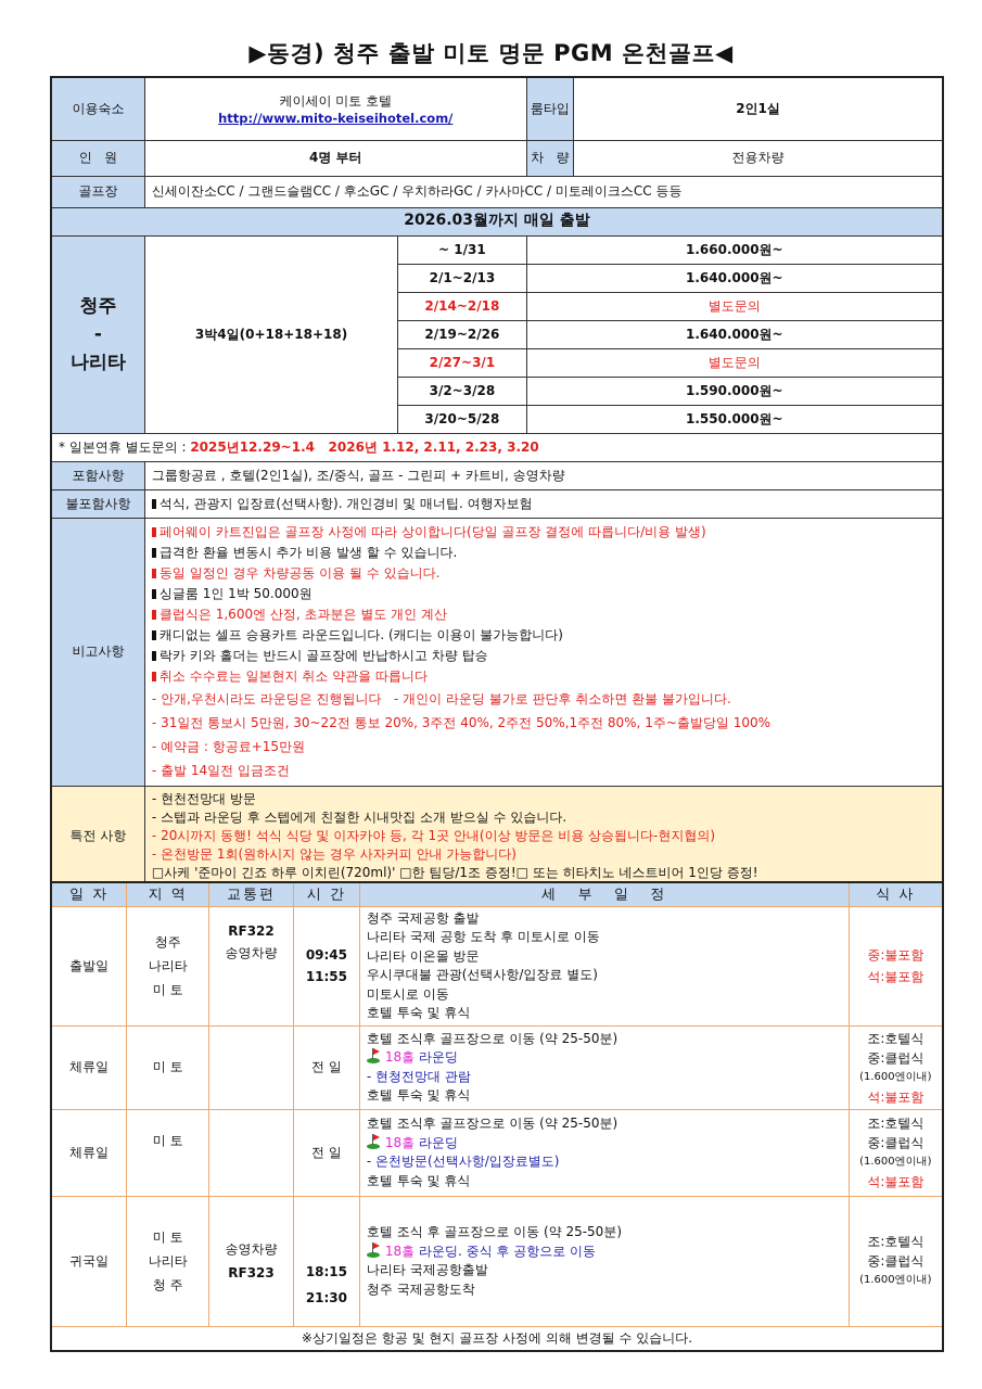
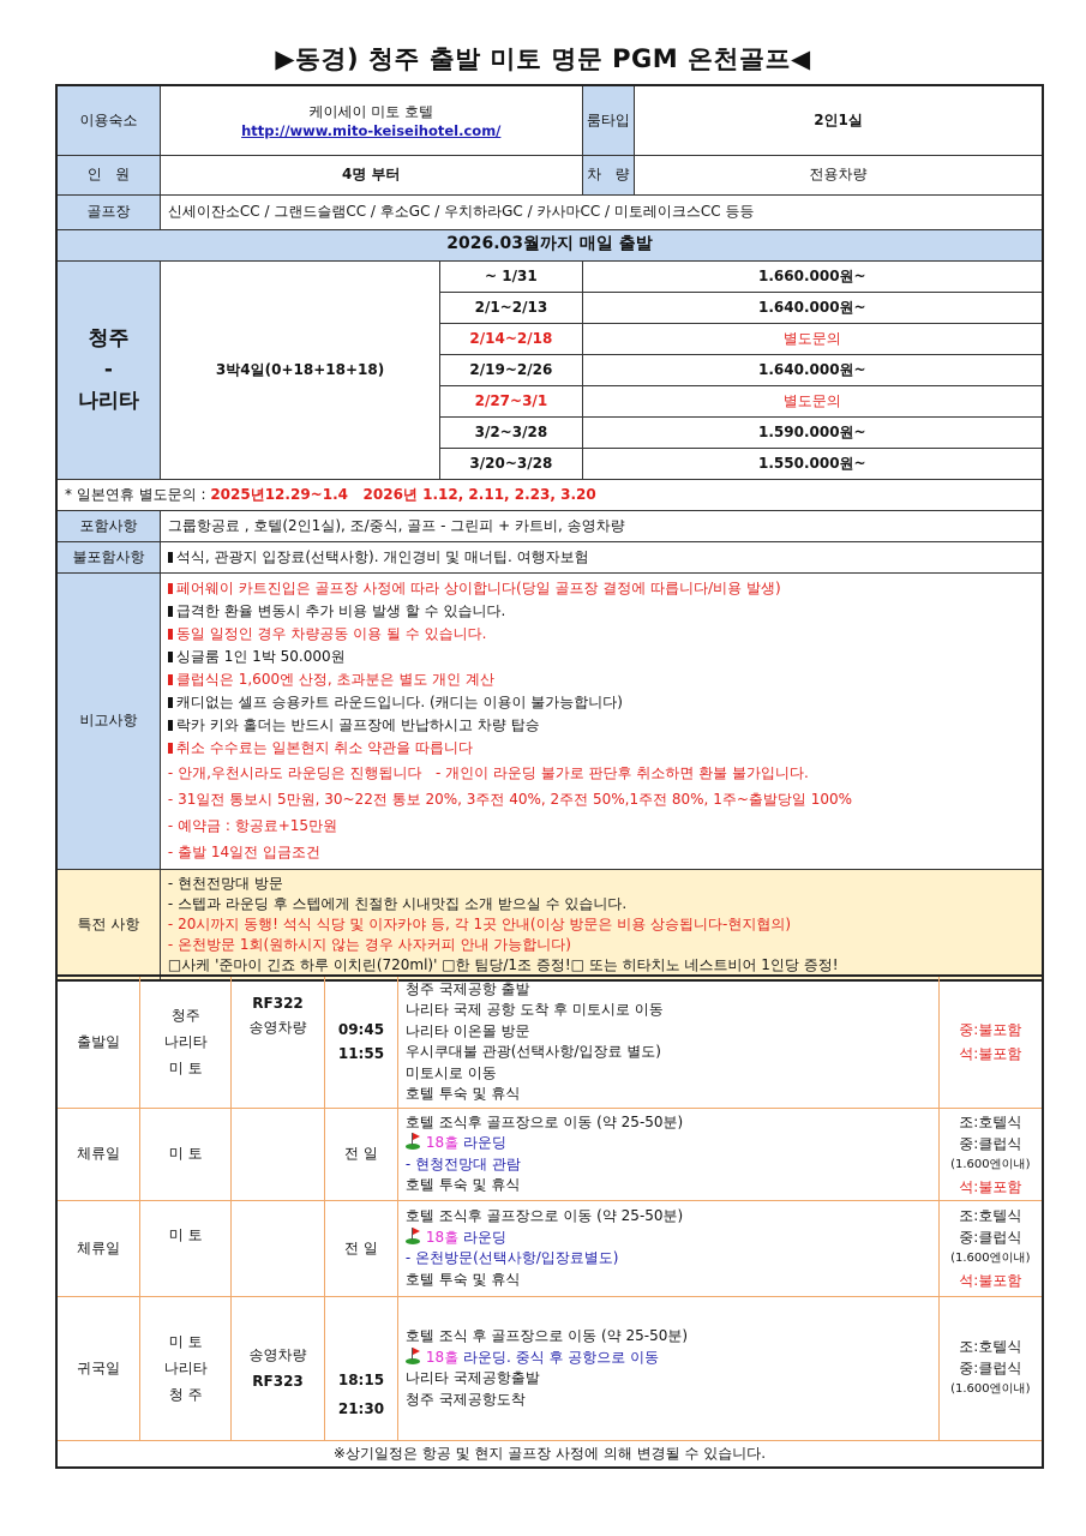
  ▶동경) 청주 출발 미토 명문 PGM 온천골프◀
  이용숙소	케이세이 미토 호텔 http://www.mito-keiseihotel.com/	룸타입	2인1실
  인 원	4명 부터	차 량	전용차량
  골프장	신세이잔소CC / 그랜드슬램CC / 후소GC / 우치하라GC / 카사마CC / 미토레이크스CC 등등
  2026.03월까지 매일 출발
  청주 - 나리타	3박4일(0+18+18+18)	~ 1/31	1.660.000원~
  2/1~2/13	1.640.000원~
  2/14~2/18	별도문의
  2/19~2/26	1.640.000원~
  2/27~3/1	별도문의
  3/2~3/28	1.590.000원~
- 3/20~5/28	1.550.000원~
+ 3/20~3/28	1.550.000원~
  * 일본연휴 별도문의 : 2025년12.29~1.4 2026년 1.12, 2.11, 2.23, 3.20
  포함사항	그룹항공료 , 호텔(2인1실), 조/중식, 골프 - 그린피 + 카트비, 송영차량
  불포함사항	석식, 관광지 입장료(선택사항). 개인경비 및 매너팁. 여행자보험
  비고사항	페어웨이 카트진입은 골프장 사정에 따라 상이합니다(당일 골프장 결정에 따릅니다/비용 발생) 급격한 환율 변동시 추가 비용 발생 할 수 있습니다. 동일 일정인 경우 차량공동 이용 될 수 있습니다. 싱글룸 1인 1박 50.000원 클럽식은 1,600엔 산정, 초과분은 별도 개인 계산 캐디없는 셀프 승용카트 라운드입니다. (캐디는 이용이 불가능합니다) 락카 키와 홀더는 반드시 골프장에 반납하시고 차량 탑승 취소 수수료는 일본현지 취소 약관을 따릅니다 - 안개,우천시라도 라운딩은 진행됩니다 - 개인이 라운딩 불가로 판단후 취소하면 환불 불가입니다. - 31일전 통보시 5만원, 30~22전 통보 20%, 3주전 40%, 2주전 50%,1주전 80%, 1주~출발당일 100% - 예약금 : 항공료+15만원 - 출발 14일전 입금조건
  특전 사항	- 현천전망대 방문 - 스텝과 라운딩 후 스텝에게 친절한 시내맛집 소개 받으실 수 있습니다. - 20시까지 동행! 석식 식당 및 이자카야 등, 각 1곳 안내(이상 방문은 비용 상승됩니다-현지협의) - 온천방문 1회(원하시지 않는 경우 사자커피 안내 가능합니다) □사케 '준마이 긴죠 하루 이치린(720ml)' □한 팀당/1조 증정!□ 또는 히타치노 네스트비어 1인당 증정!
- 일 자	지 역	교통편	시 간	세 부 일 정	식 사
  출발일	청주나리타미 토	RF322송영차량	09:4511:55	청주 국제공항 출발 나리타 국제 공항 도착 후 미토시로 이동 나리타 이온몰 방문 우시쿠대불 관광(선택사항/입장료 별도) 미토시로 이동 호텔 투숙 및 휴식	중:불포함석:불포함
  체류일	미 토		전 일	호텔 조식후 골프장으로 이동 (약 25-50분) 18홀 라운딩 - 현청전망대 관람 호텔 투숙 및 휴식	조:호텔식중:클럽식(1.600엔이내)석:불포함
  체류일	미 토		전 일	호텔 조식후 골프장으로 이동 (약 25-50분) 18홀 라운딩 - 온천방문(선택사항/입장료별도) 호텔 투숙 및 휴식	조:호텔식중:클럽식(1.600엔이내)석:불포함
  귀국일	미 토나리타청 주	송영차량RF323	18:1521:30	호텔 조식 후 골프장으로 이동 (약 25-50분) 18홀 라운딩. 중식 후 공항으로 이동 나리타 국제공항출발 청주 국제공항도착	조:호텔식중:클럽식(1.600엔이내)
  ※상기일정은 항공 및 현지 골프장 사정에 의해 변경될 수 있습니다.
